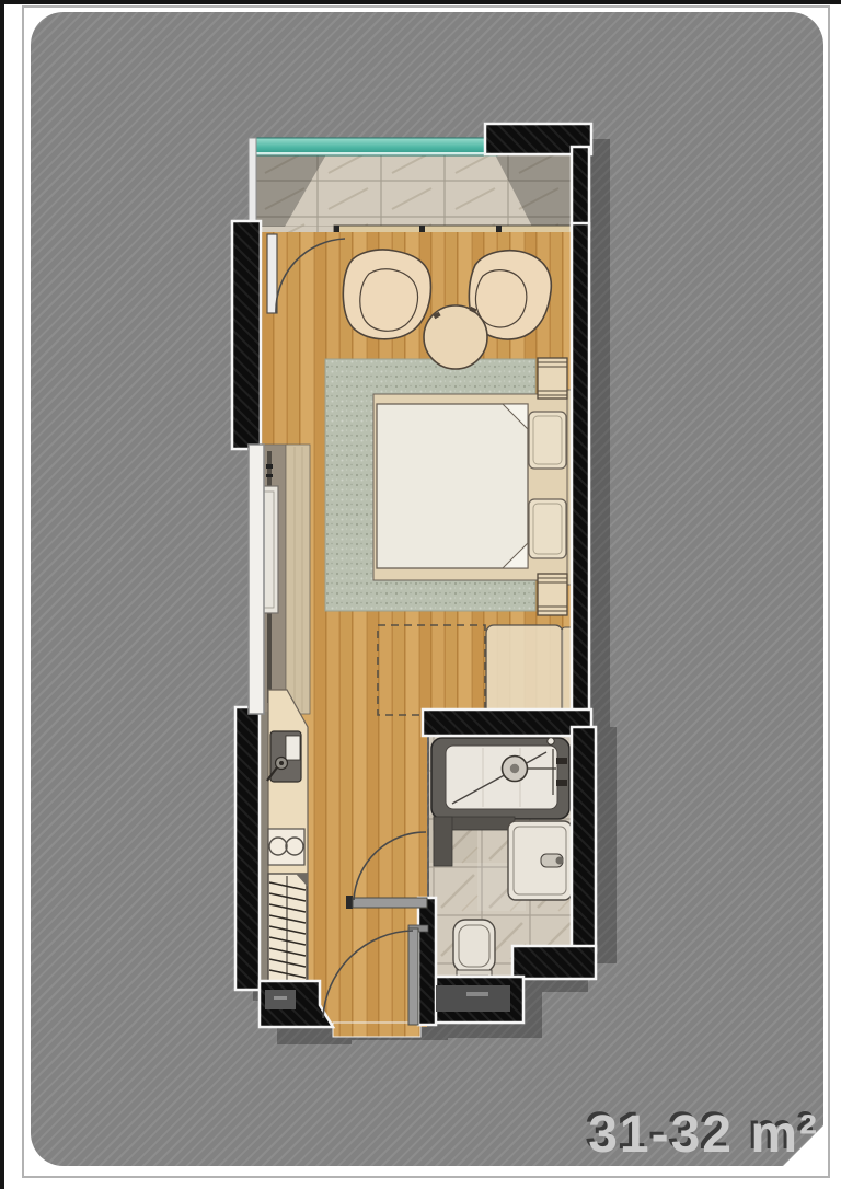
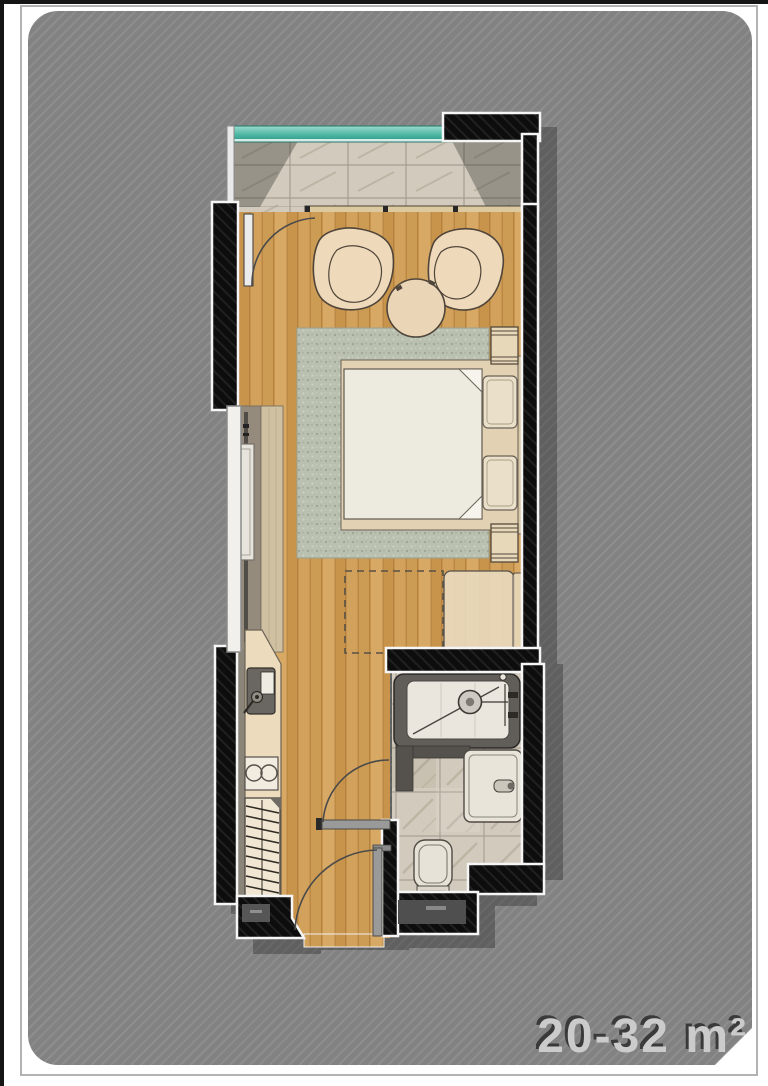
- 31-32 m²
+ 20-32 m²
